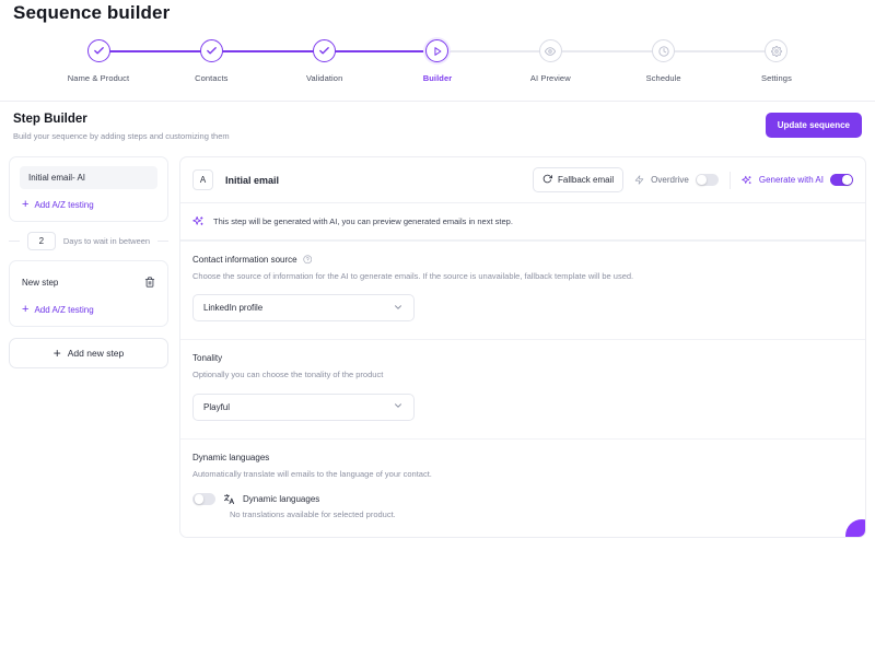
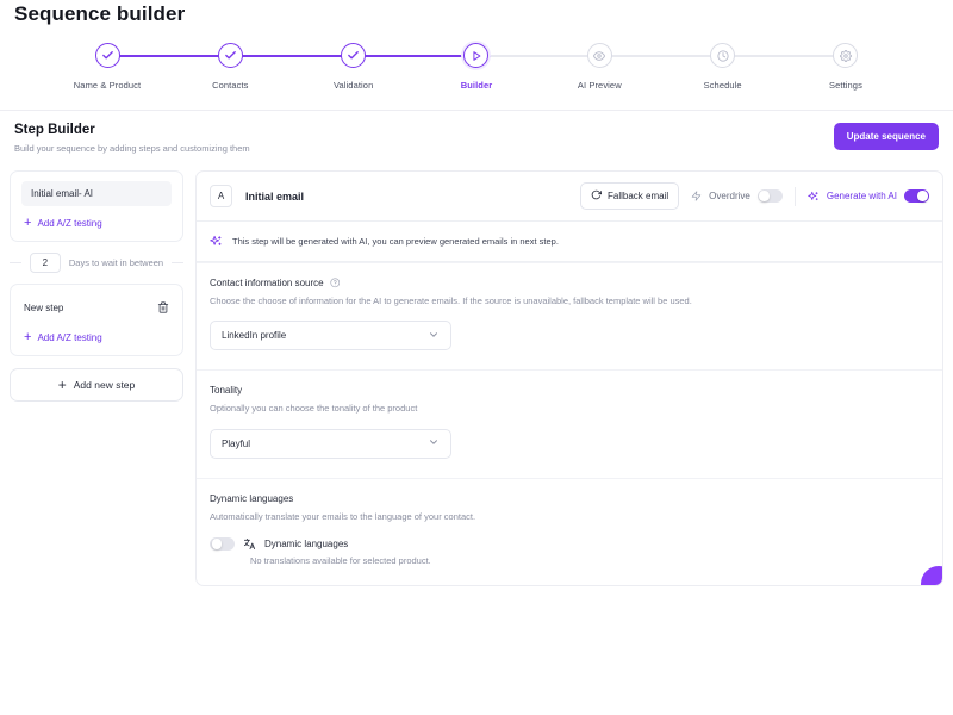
  Sequence builder
  Name & Product
  Contacts
  Validation
  Builder
  AI Preview
  Schedule
  Settings
  Step Builder
  Build your sequence by adding steps and customizing them
  Update sequence
  Initial email- AI
  +
  Add A/Z testing
  2
  Days to wait in between
  New step
  +
  Add A/Z testing
  +
  Add new step
  A
  Initial email
  Fallback email
  Overdrive
  Generate with AI
  This step will be generated with AI, you can preview generated emails in next step.
  Contact information source
- Choose the source of information for the AI to generate emails. If the source is unavailable, fallback template will be used.
+ Choose the choose of information for the AI to generate emails. If the source is unavailable, fallback template will be used.
  LinkedIn profile
  Tonality
  Optionally you can choose the tonality of the product
  Playful
  Dynamic languages
- Automatically translate will emails to the language of your contact.
+ Automatically translate your emails to the language of your contact.
  Dynamic languages
  No translations available for selected product.
